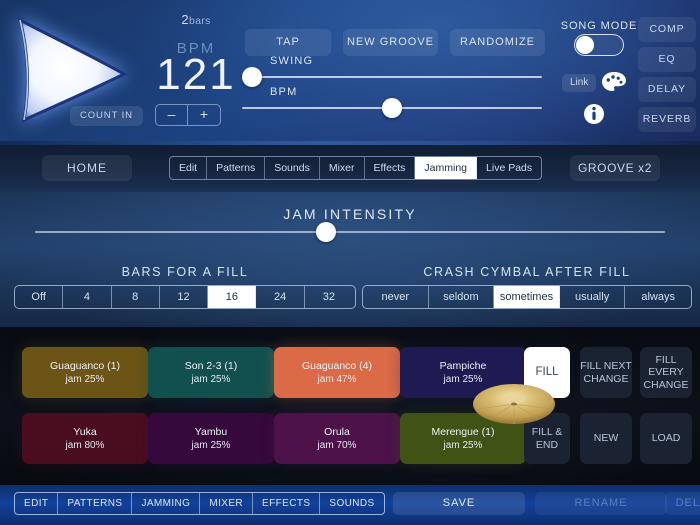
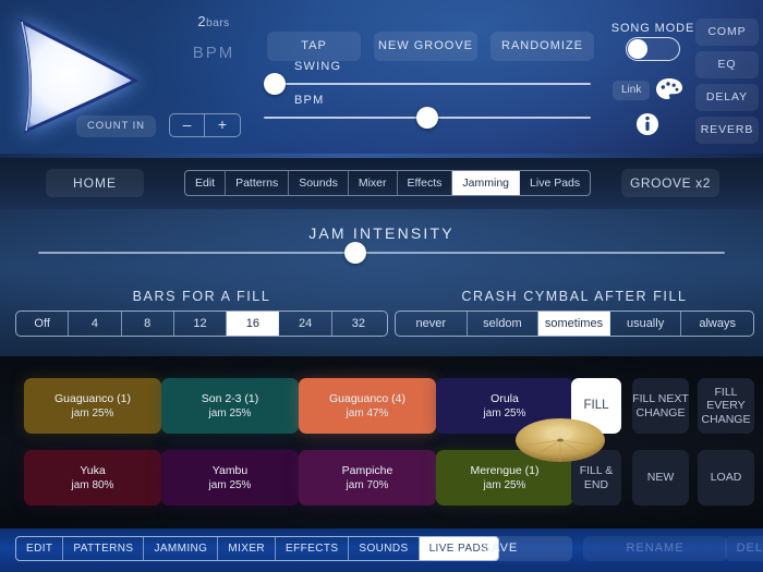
  COUNT IN
  2bars
  BPM
- 121
  –
  +
  TAP
  NEW GROOVE
  RANDOMIZE
  SWING
  BPM
  SONG MODE
  Link
  COMP
  EQ
  DELAY
  REVERB
  HOME
  GROOVE x2
  Edit
  Patterns
  Sounds
  Mixer
  Effects
  Jamming
  Live Pads
  JAM INTENSITY
  BARS FOR A FILL
  Off
  4
  8
  12
  16
  24
  32
  CRASH CYMBAL AFTER FILL
  never
  seldom
  sometimes
  usually
  always
  Guaguanco (1)
  jam 25%
  Son 2-3 (1)
  jam 25%
  Guaguanco (4)
  jam 47%
- Pampiche
+ Orula
  jam 25%
  Yuka
  jam 80%
  Yambu
  jam 25%
- Orula
+ Pampiche
  jam 70%
  Merengue (1)
  jam 25%
  FILL
  FILL NEXT CHANGE
  FILL EVERY CHANGE
  FILL & END
  NEW
  LOAD
  EDIT
  PATTERNS
  JAMMING
  MIXER
  EFFECTS
  SOUNDS
+ LIVE PADS
  SAVE
  RENAME
